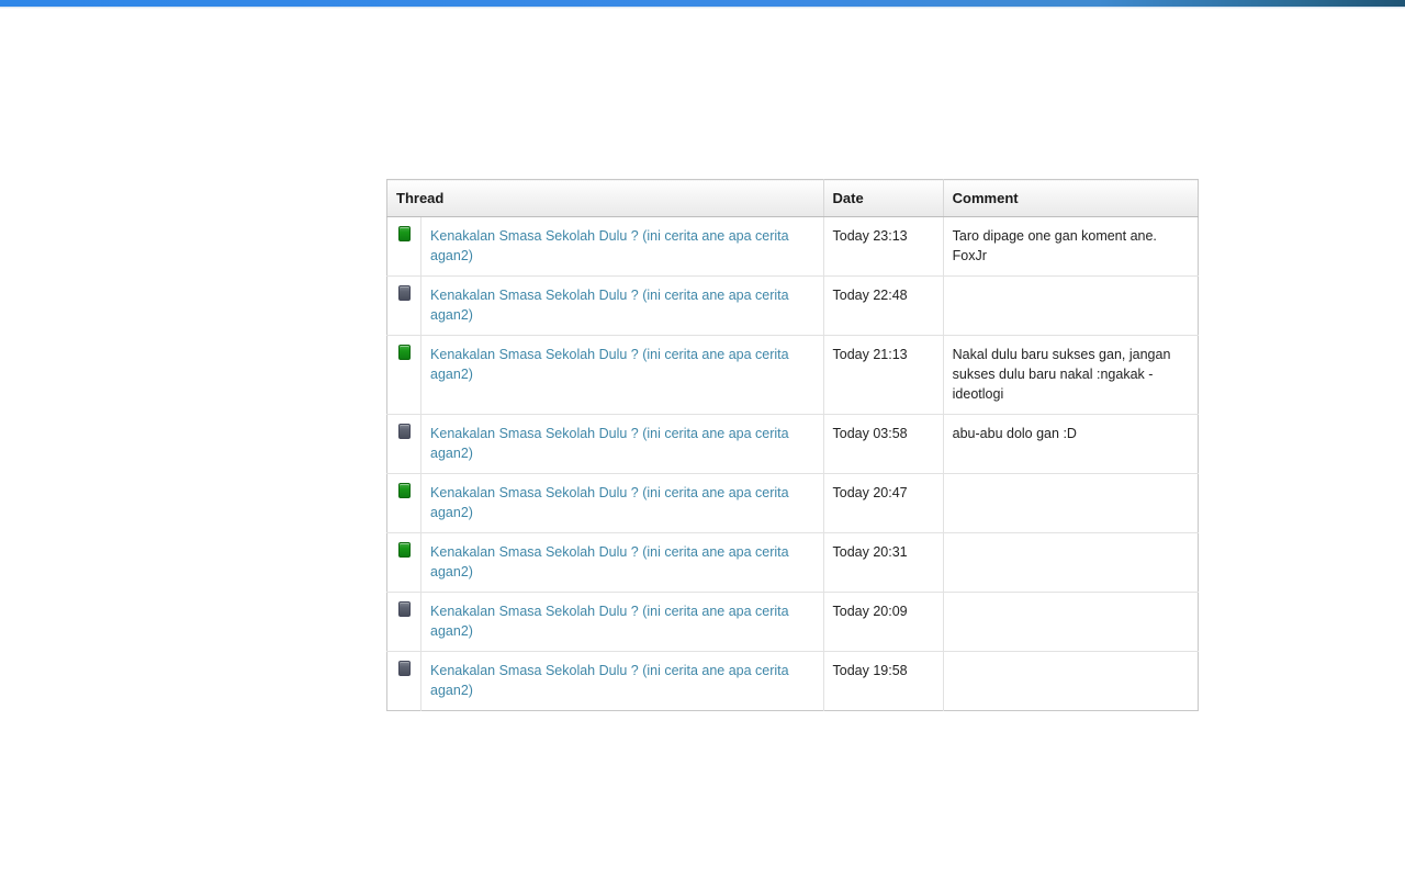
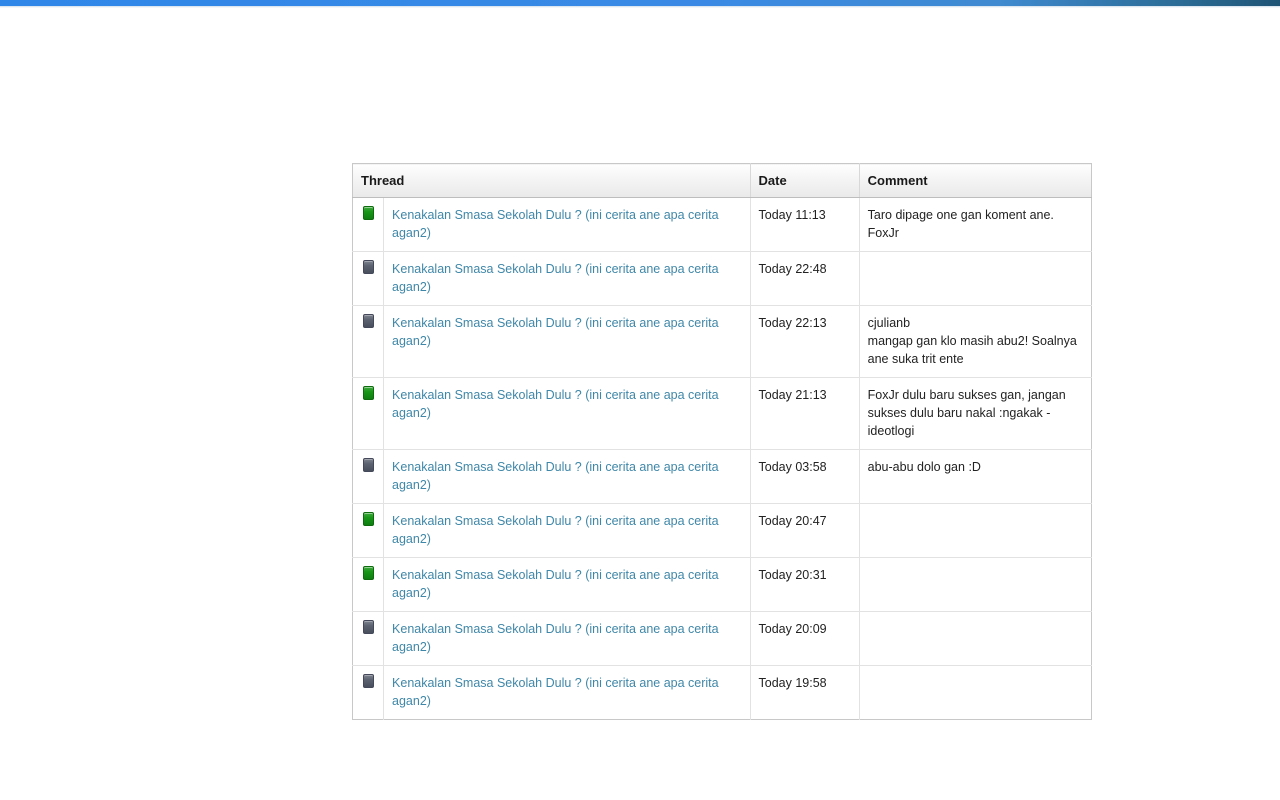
  Thread	Date	Comment
- 	Kenakalan Smasa Sekolah Dulu ? (ini cerita ane apa cerita agan2)	Today 23:13	Taro dipage one gan koment ane. FoxJr
+ 	Kenakalan Smasa Sekolah Dulu ? (ini cerita ane apa cerita agan2)	Today 11:13	Taro dipage one gan koment ane. FoxJr
  	Kenakalan Smasa Sekolah Dulu ? (ini cerita ane apa cerita agan2)	Today 22:48
+ 	Kenakalan Smasa Sekolah Dulu ? (ini cerita ane apa cerita agan2)	Today 22:13	cjulianbmangap gan klo masih abu2! Soalnya ane suka trit ente
- 	Kenakalan Smasa Sekolah Dulu ? (ini cerita ane apa cerita agan2)	Today 21:13	Nakal dulu baru sukses gan, jangan sukses dulu baru nakal :ngakak - ideotlogi
+ 	Kenakalan Smasa Sekolah Dulu ? (ini cerita ane apa cerita agan2)	Today 21:13	FoxJr dulu baru sukses gan, jangan sukses dulu baru nakal :ngakak - ideotlogi
  	Kenakalan Smasa Sekolah Dulu ? (ini cerita ane apa cerita agan2)	Today 03:58	abu-abu dolo gan :D
  	Kenakalan Smasa Sekolah Dulu ? (ini cerita ane apa cerita agan2)	Today 20:47
  	Kenakalan Smasa Sekolah Dulu ? (ini cerita ane apa cerita agan2)	Today 20:31
  	Kenakalan Smasa Sekolah Dulu ? (ini cerita ane apa cerita agan2)	Today 20:09
  	Kenakalan Smasa Sekolah Dulu ? (ini cerita ane apa cerita agan2)	Today 19:58
